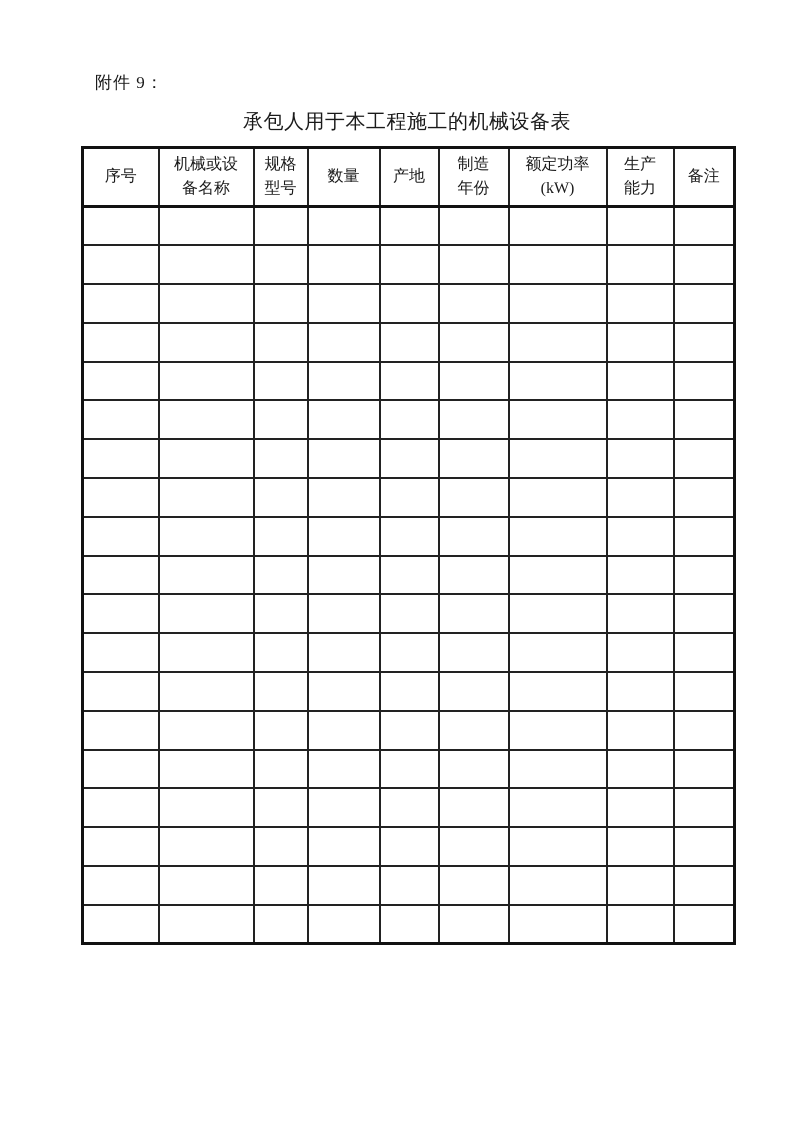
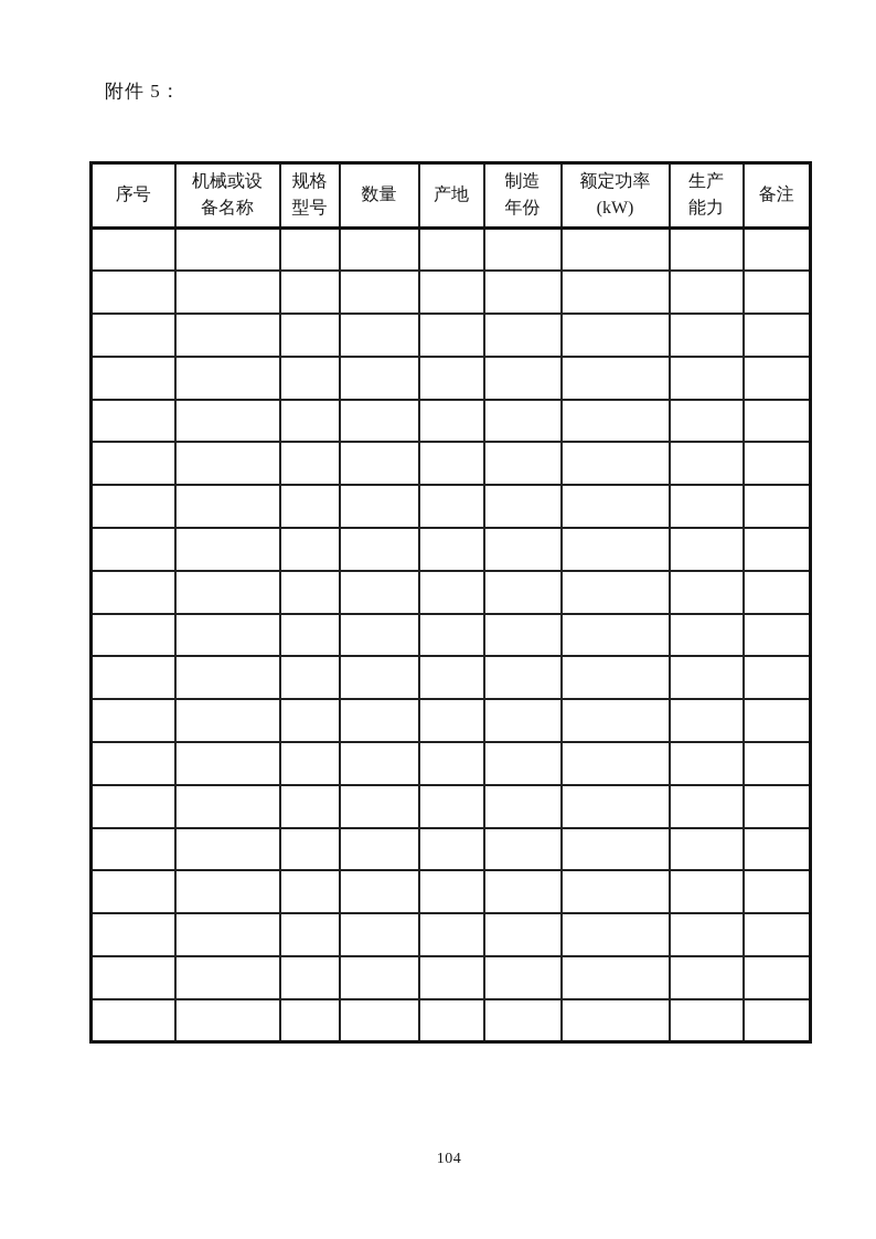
- 附件 9：
+ 附件 5：
- 承包人用于本工程施工的机械设备表
  序号	机械或设 备名称	规格 型号	数量	产地	制造 年份	额定功率 (kW)	生产 能力	备注
+ 104
